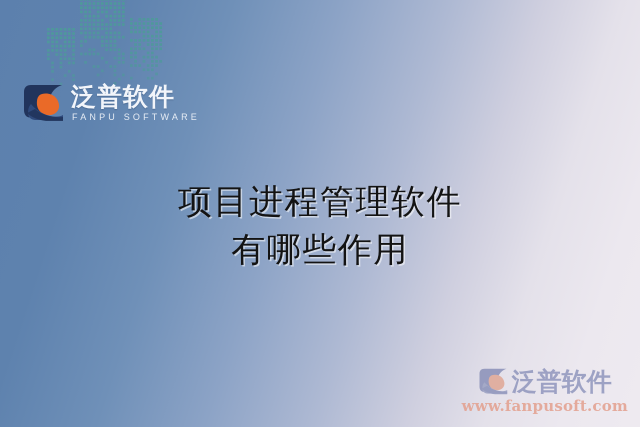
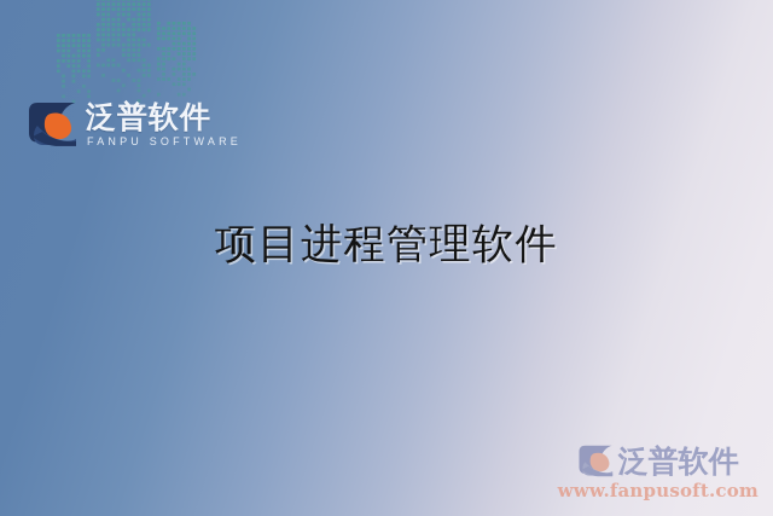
  泛普软件
  FANPU SOFTWARE
  项目进程管理软件
- 有哪些作用
  泛普软件
  www.fanpusoft.com
